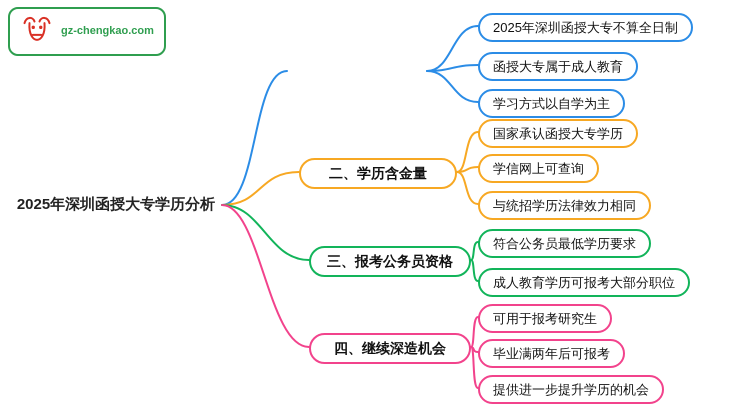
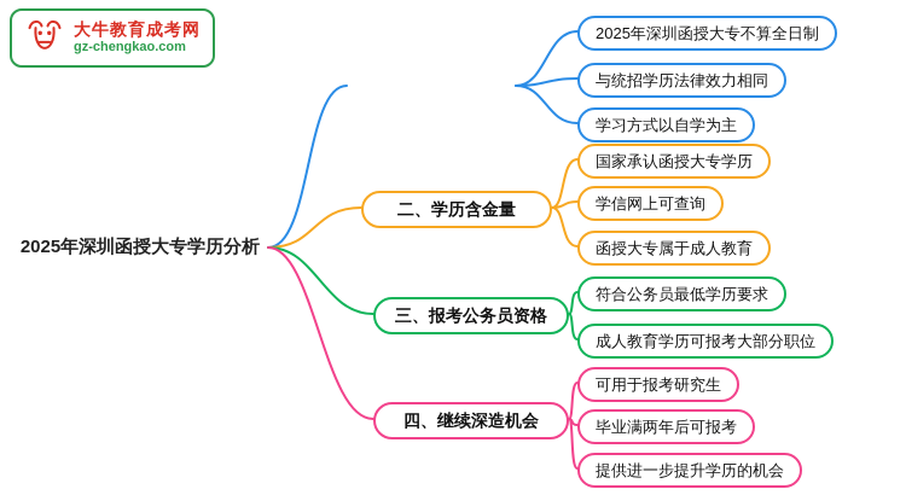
+ 大牛教育成考网
  gz-chengkao.com
  2025年深圳函授大专学历分析
  二、学历含金量
  三、报考公务员资格
  四、继续深造机会
  2025年深圳函授大专不算全日制
- 函授大专属于成人教育
+ 与统招学历法律效力相同
  学习方式以自学为主
  国家承认函授大专学历
  学信网上可查询
- 与统招学历法律效力相同
+ 函授大专属于成人教育
  符合公务员最低学历要求
  成人教育学历可报考大部分职位
  可用于报考研究生
  毕业满两年后可报考
  提供进一步提升学历的机会
